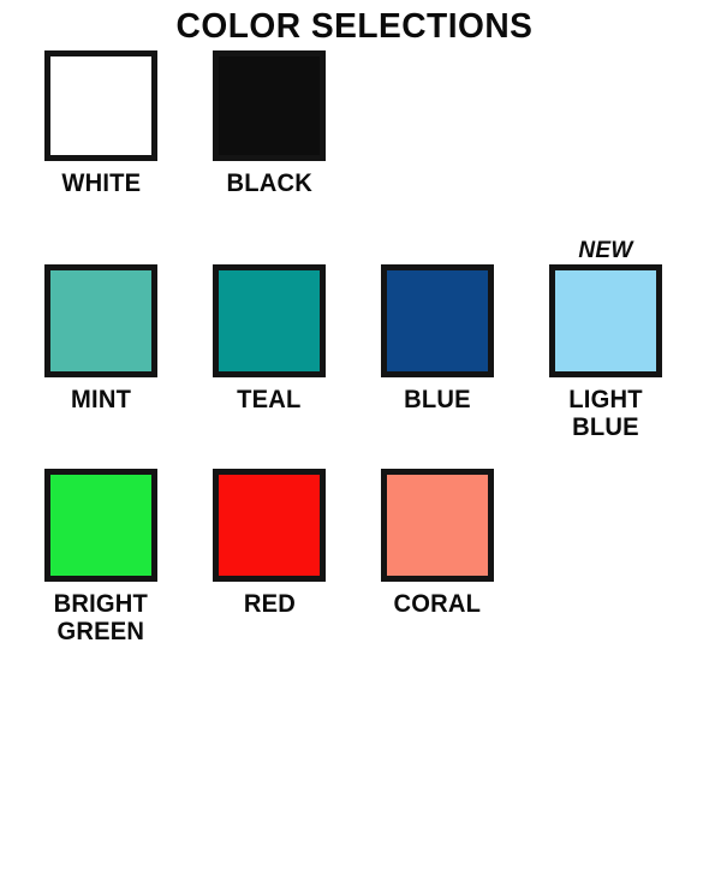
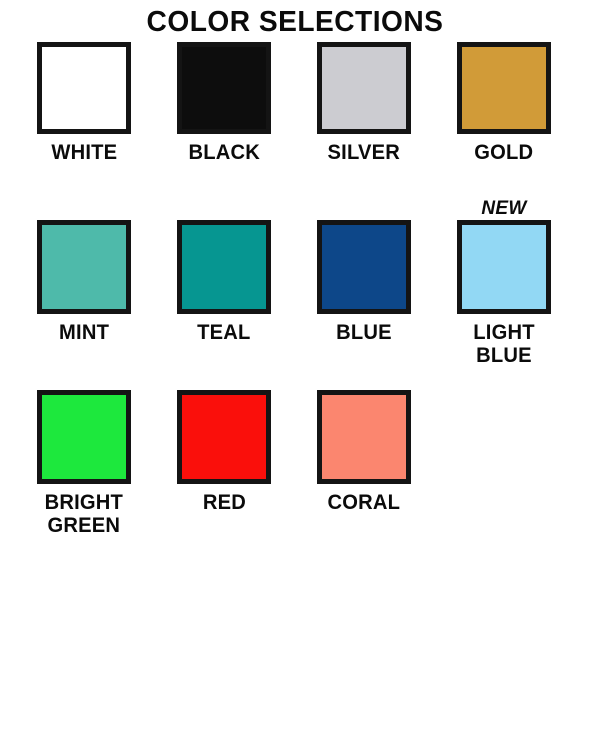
  COLOR SELECTIONS
  WHITE
  BLACK
+ SILVER
+ GOLD
  MINT
  TEAL
  BLUE
  NEW
  LIGHT
  BLUE
  BRIGHT
  GREEN
  RED
  CORAL
